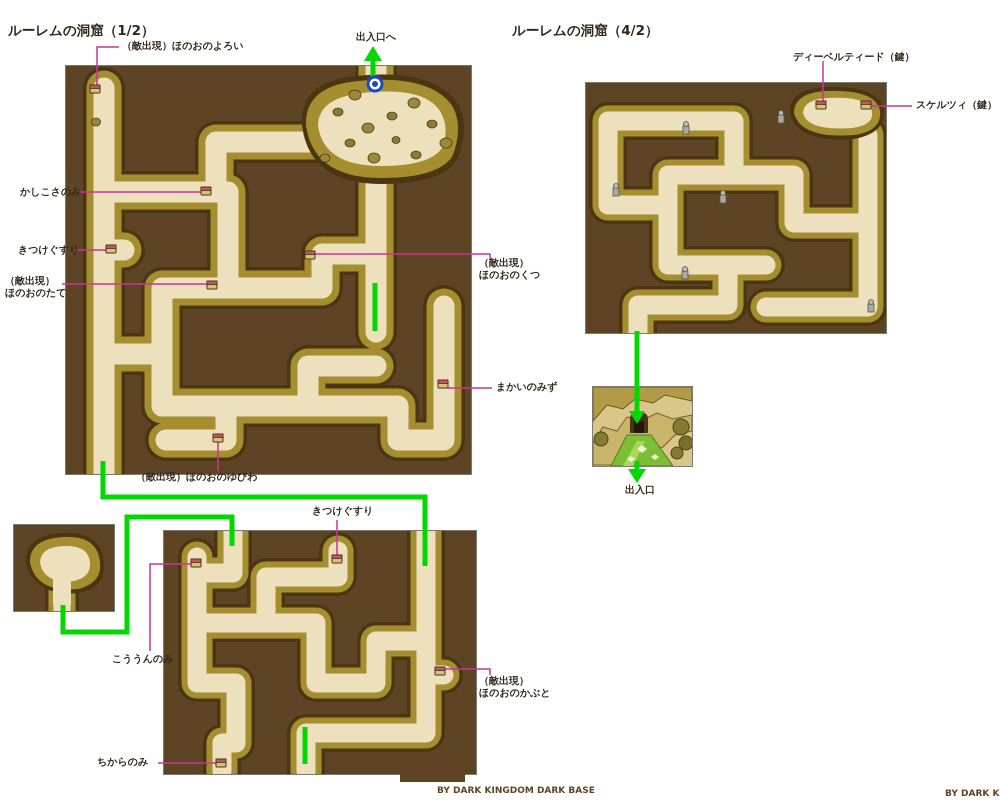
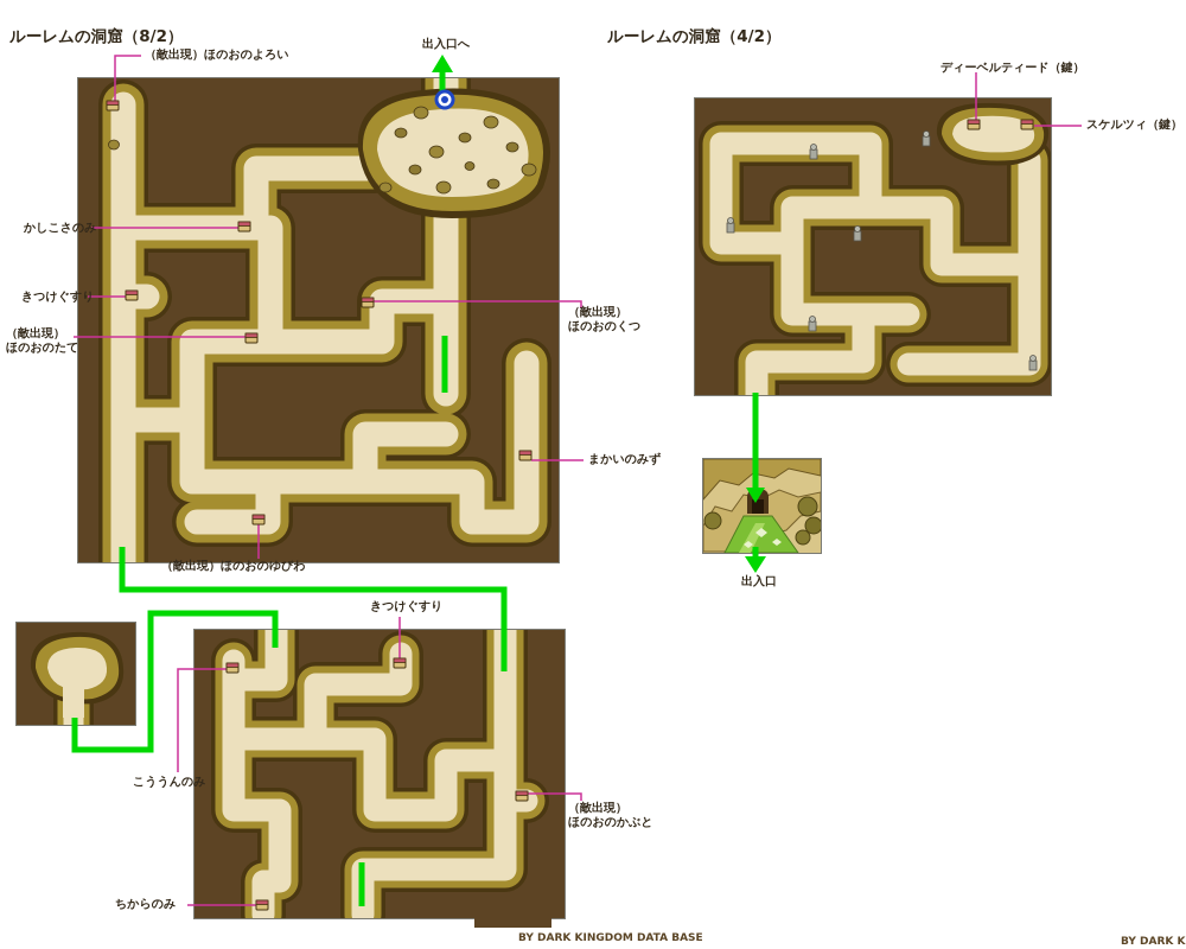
- ルーレムの洞窟（1/2）
+ ルーレムの洞窟（8/2）
  ルーレムの洞窟（4/2）
  （敵出現）ほのおのよろい
  出入口へ
  かしこさのみ
  きつけぐすり
  （敵出現）
  ほのおのたて
  （敵出現）
  ほのおのくつ
  まかいのみず
  （敵出現）ほのおのゆびわ
  きつけぐすり
  こううんのみ
  （敵出現）
  ほのおのかぶと
  ちからのみ
  ディーベルティード（鍵）
  スケルツィ（鍵）
  出入口
- BY DARK KINGDOM DARK BASE
+ BY DARK KINGDOM DATA BASE
  BY DARK K
